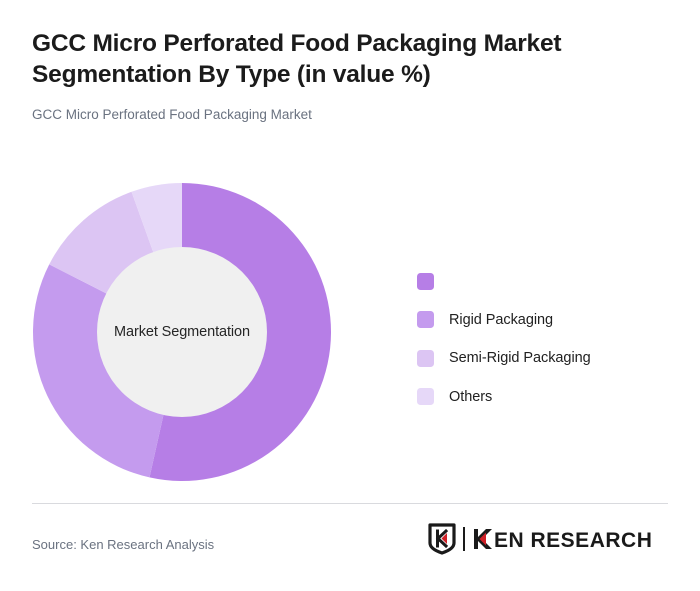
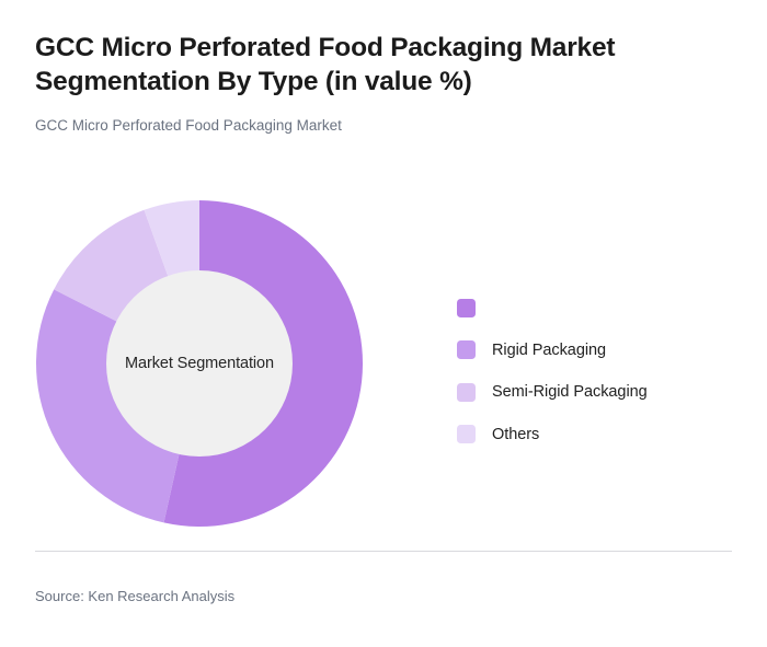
  GCC Micro Perforated Food Packaging Market Segmentation By Type (in value %)
  GCC Micro Perforated Food Packaging Market
  Market Segmentation
  Rigid Packaging
  Semi-Rigid Packaging
  Others
  Source: Ken Research Analysis
- EN RESEARCH
